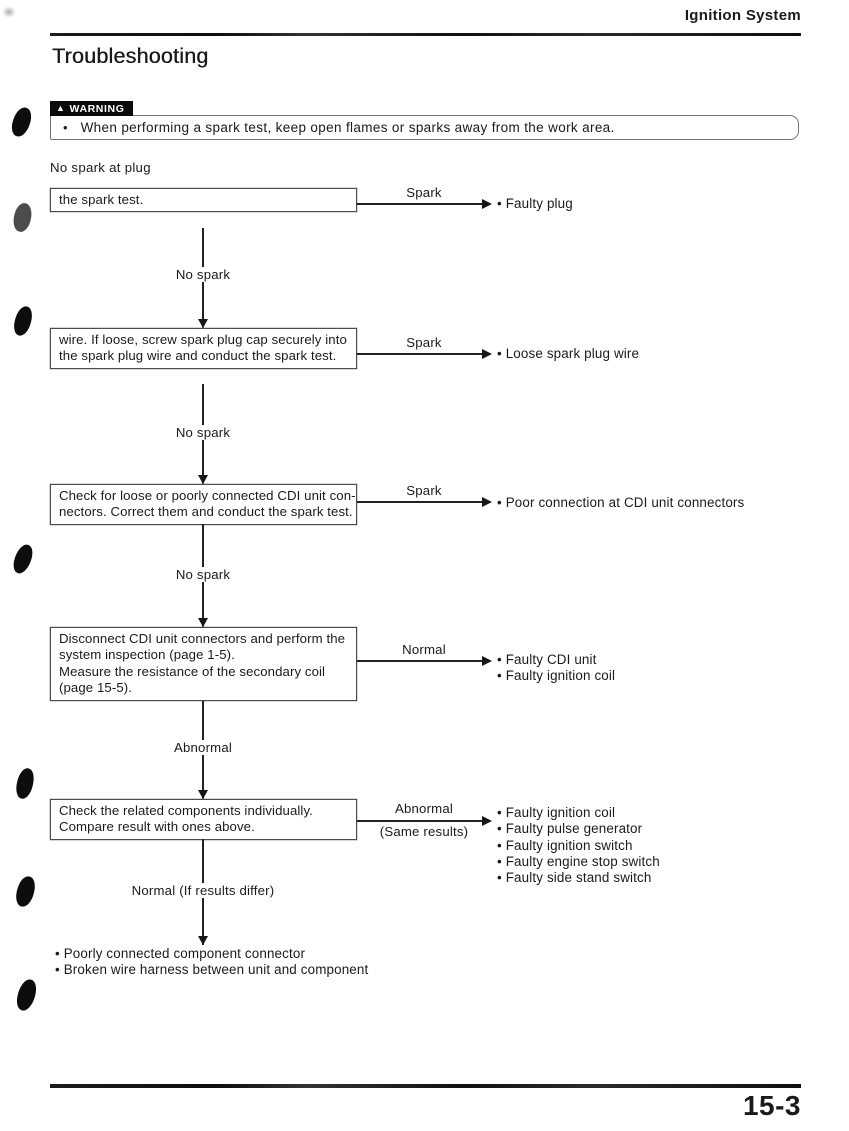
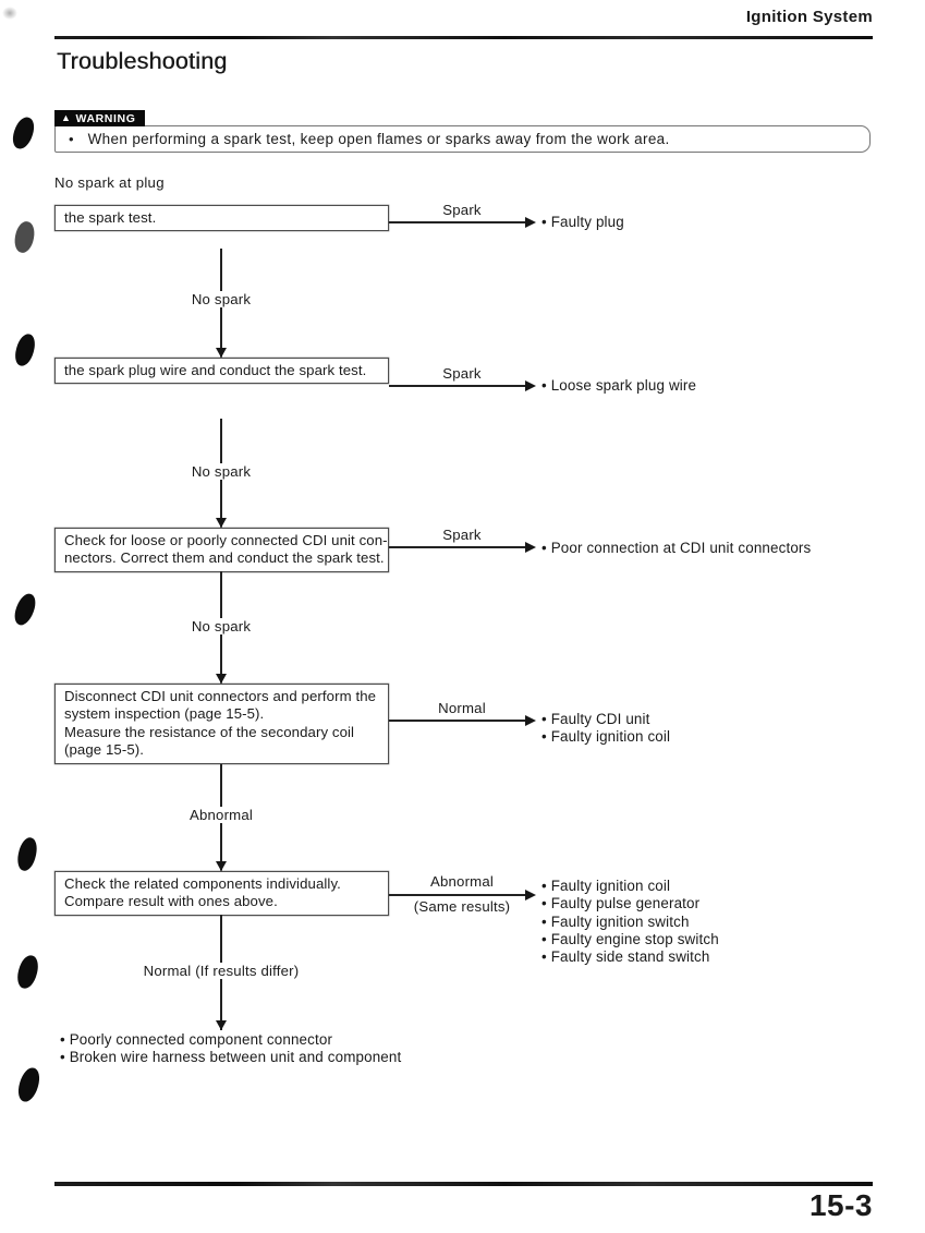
  Ignition System
  Troubleshooting
  •
  When performing a spark test, keep open flames or sparks away from the work area.
  ▲
  WARNING
  No spark at plug
  the spark test.
  Spark
  • Faulty plug
  No spark
- wire. If loose, screw spark plug cap securely into
  the spark plug wire and conduct the spark test.
  Spark
  • Loose spark plug wire
  No spark
  Check for loose or poorly connected CDI unit con-
  nectors. Correct them and conduct the spark test.
  Spark
  • Poor connection at CDI unit connectors
  No spark
  Disconnect CDI unit connectors and perform the
- system inspection (page 1-5).
+ system inspection (page 15-5).
  Measure the resistance of the secondary coil
  (page 15-5).
  Normal
  • Faulty CDI unit
  • Faulty ignition coil
  Abnormal
  Check the related components individually.
  Compare result with ones above.
  Abnormal
  (Same results)
  • Faulty ignition coil
  • Faulty pulse generator
  • Faulty ignition switch
  • Faulty engine stop switch
  • Faulty side stand switch
  Normal (If results differ)
  • Poorly connected component connector
  • Broken wire harness between unit and component
  15-3
